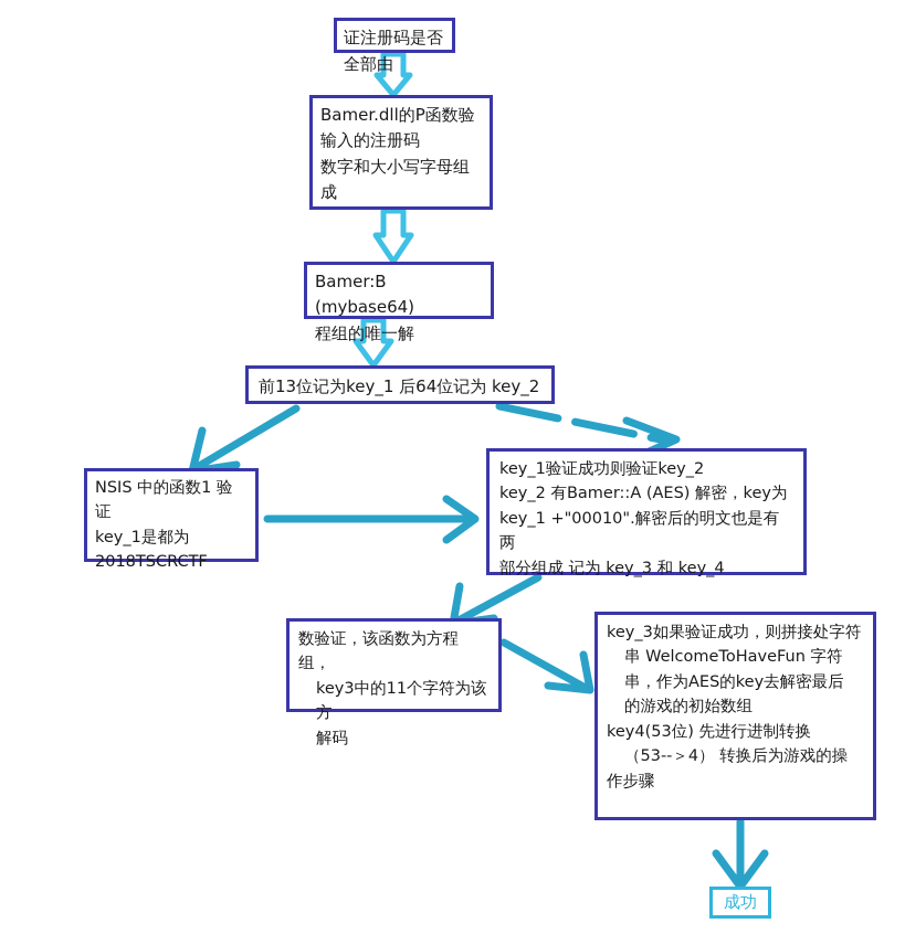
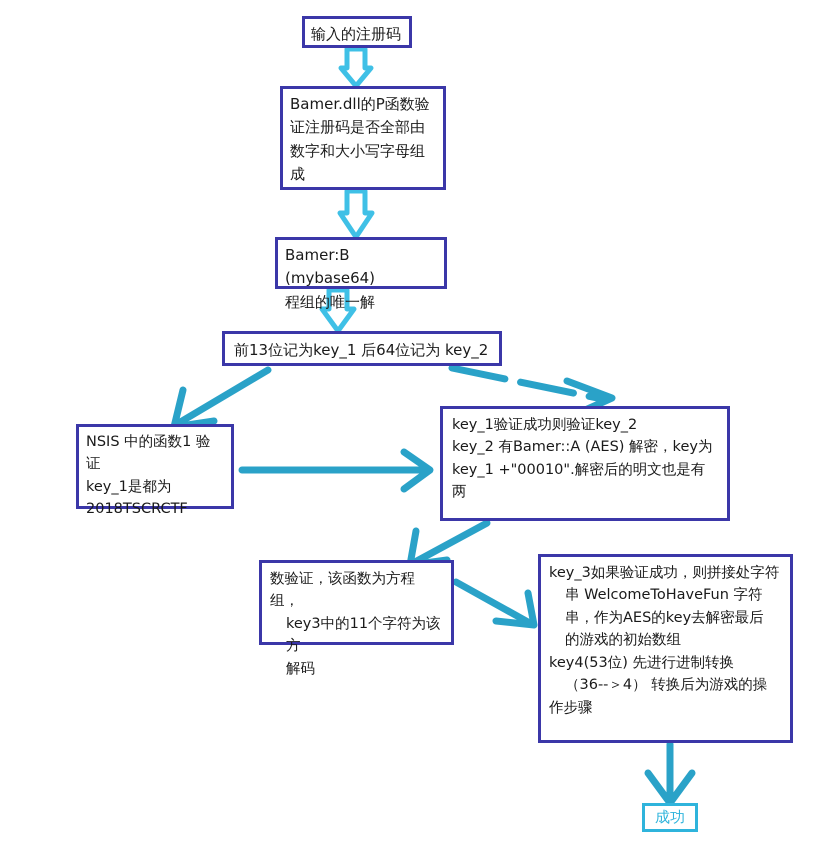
- 证注册码是否全部由
+ 输入的注册码
  Bamer.dll的P函数验
- 输入的注册码
+ 证注册码是否全部由
  数字和大小写字母组
  成
  Bamer:B (mybase64)
  程组的唯一解
  前13位记为key_1 后64位记为 key_2
  NSIS 中的函数1 验证
  key_1是都为
  2018TSCRCTF
  key_1验证成功则验证key_2
  key_2 有Bamer::A (AES) 解密，key为
  key_1 +"00010".解密后的明文也是有两
- 部分组成 记为 key_3 和 key_4
  数验证，该函数为方程组，
  key3中的11个字符为该方
  解码
  key_3如果验证成功，则拼接处字符
  串 WelcomeToHaveFun 字符
  串，作为AES的key去解密最后
  的游戏的初始数组
  key4(53位) 先进行进制转换
- （53--＞4） 转换后为游戏的操
+ （36--＞4） 转换后为游戏的操
  作步骤
  成功
